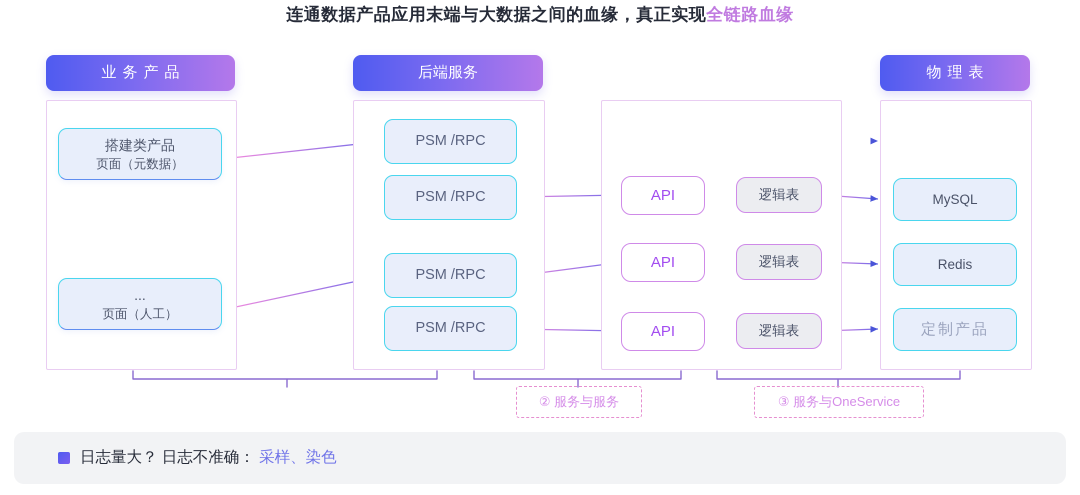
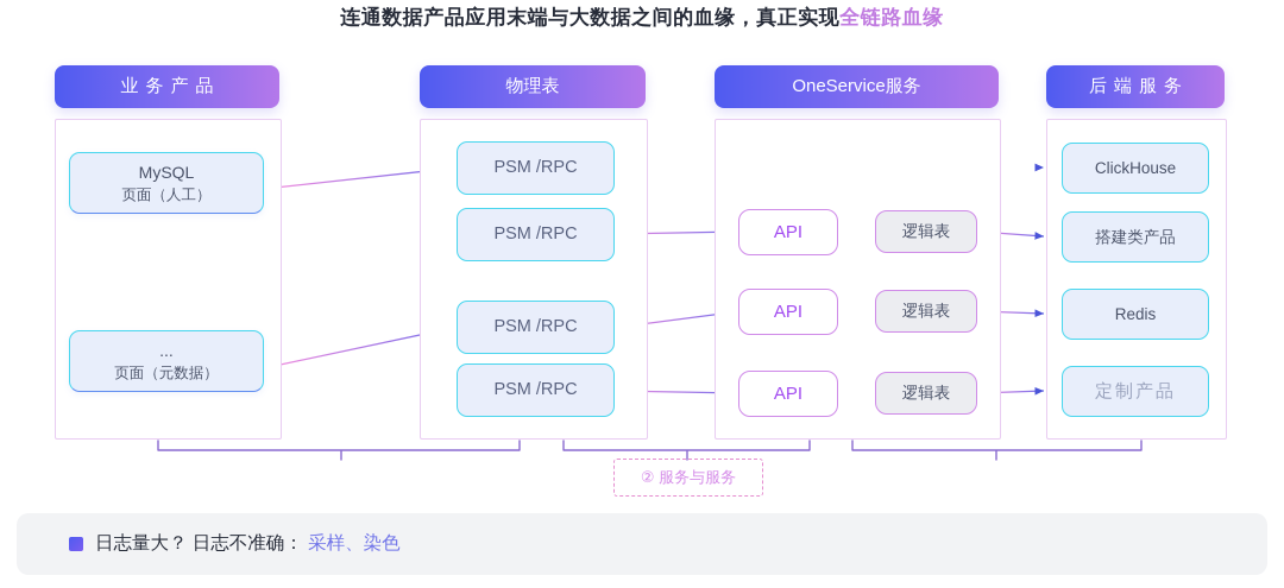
  连通数据产品应用末端与大数据之间的血缘，真正实现全链路血缘
  业务产品
- 搭建类产品
+ MySQL
- 页面（元数据）
+ 页面（人工）
  ...
- 页面（人工）
+ 页面（元数据）
- 后端服务
+ 物理表
  PSM /RPC
  PSM /RPC
  PSM /RPC
  PSM /RPC
+ OneService服务
  API
  API
  API
  逻辑表
  逻辑表
  逻辑表
- 物理表
+ 后端服务
+ ClickHouse
- MySQL
+ 搭建类产品
  Redis
  定制产品
  ② 服务与服务
- ③ 服务与OneService
  日志量大？ 日志不准确： 采样、染色
